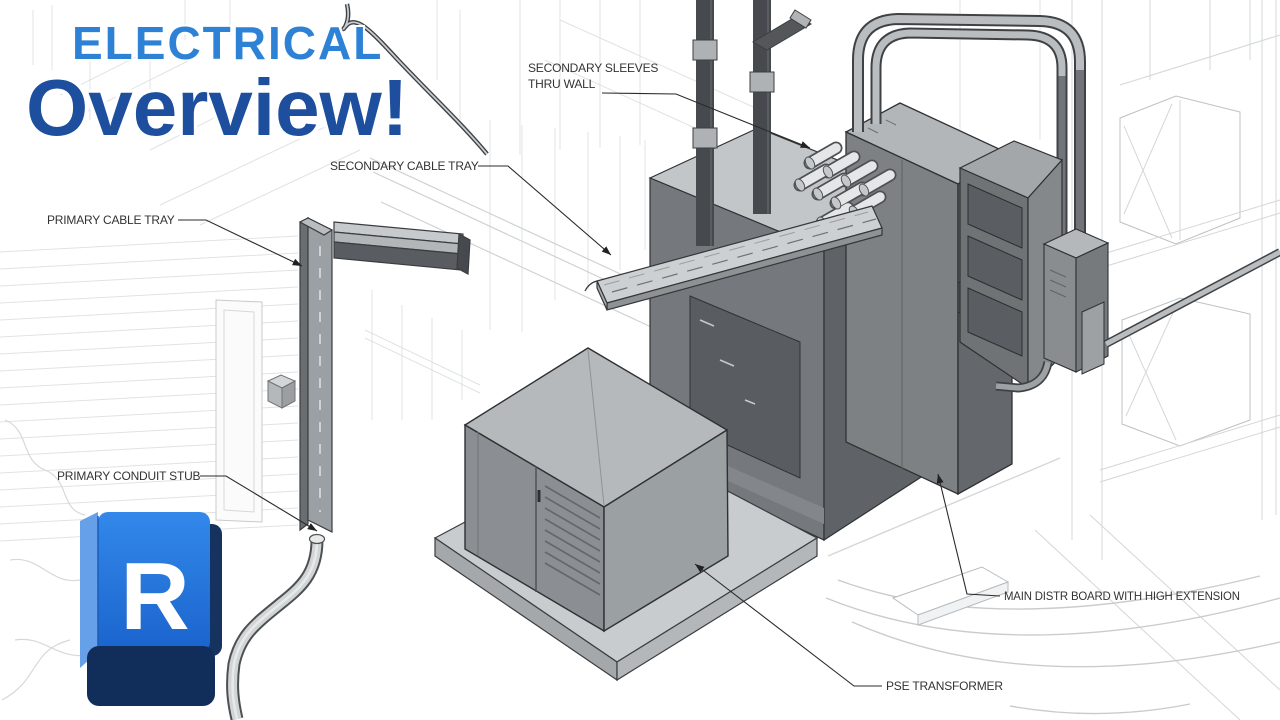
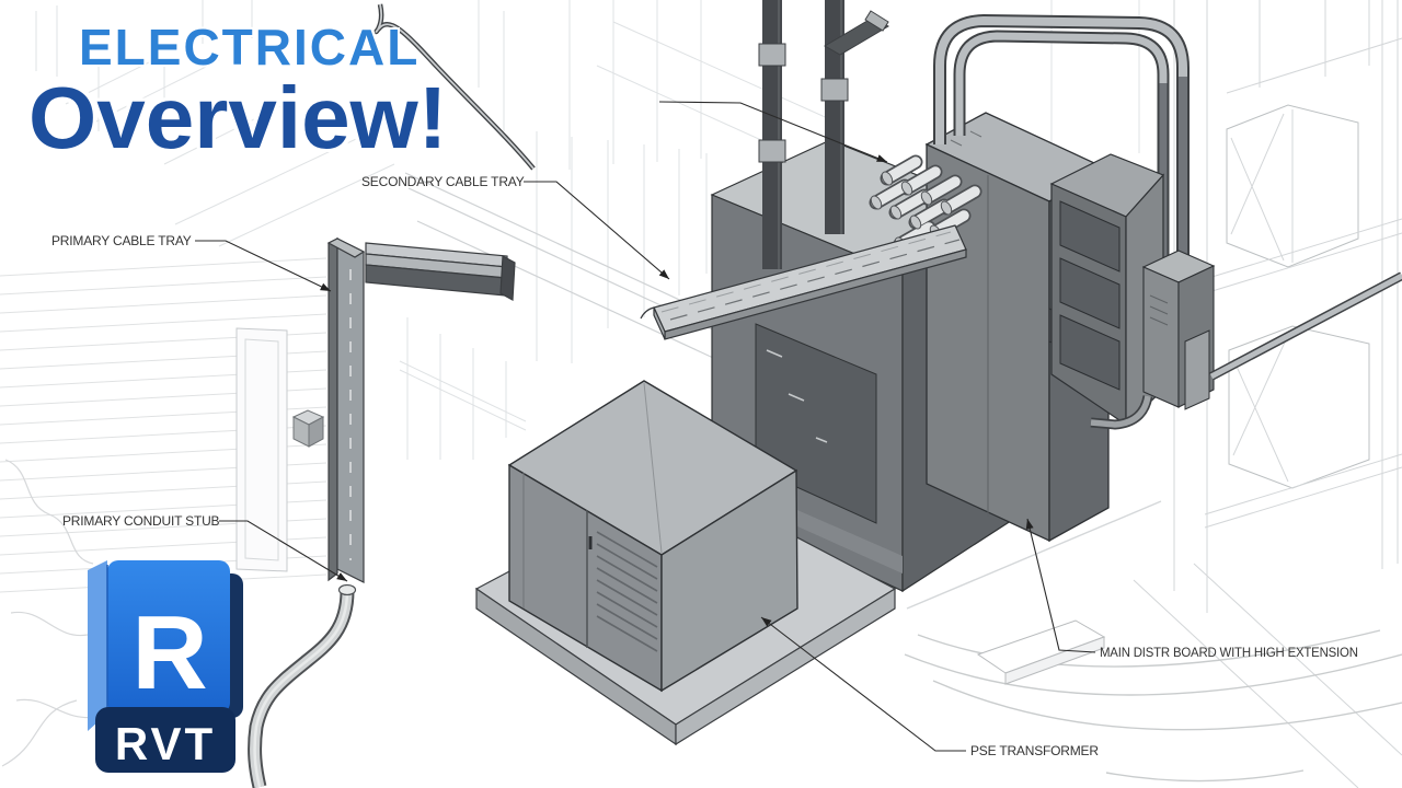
  R
+ RVT
  ELECTRICAL
  Overview!
- SECONDARY SLEEVES
- THRU WALL
  SECONDARY CABLE TRAY
  PRIMARY CABLE TRAY
  PRIMARY CONDUIT STUB
  MAIN DISTR BOARD WITH HIGH EXTENSION
  PSE TRANSFORMER
